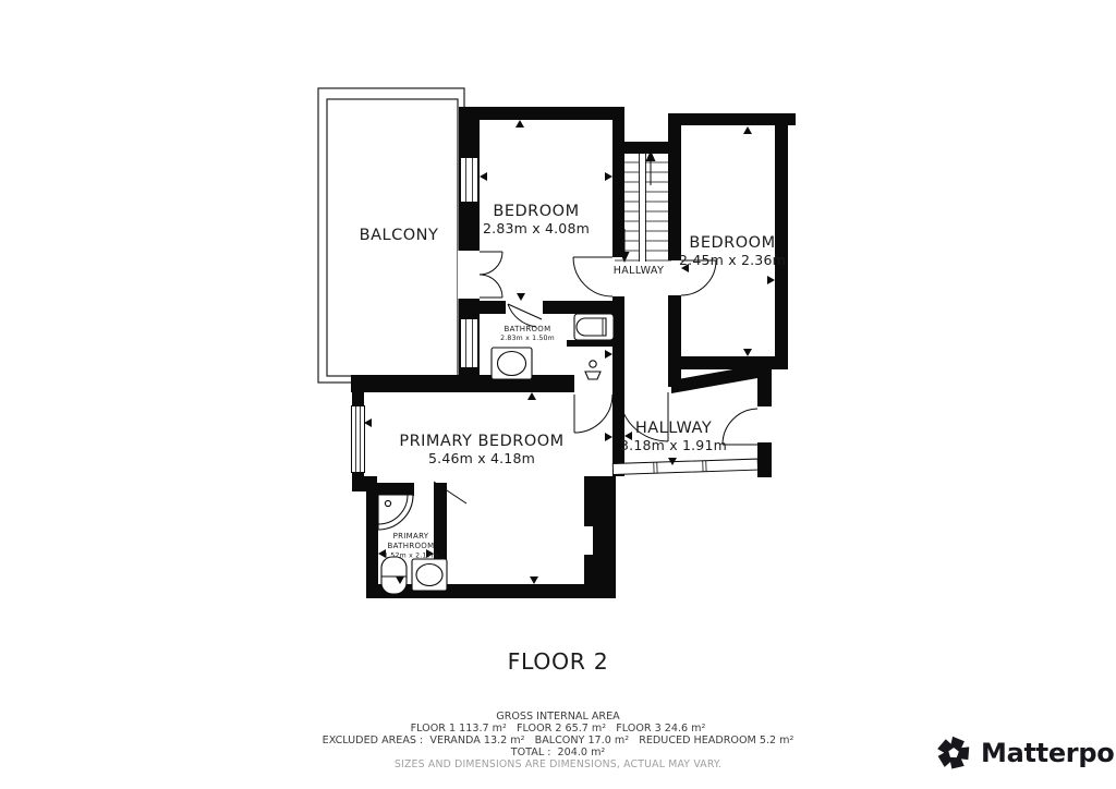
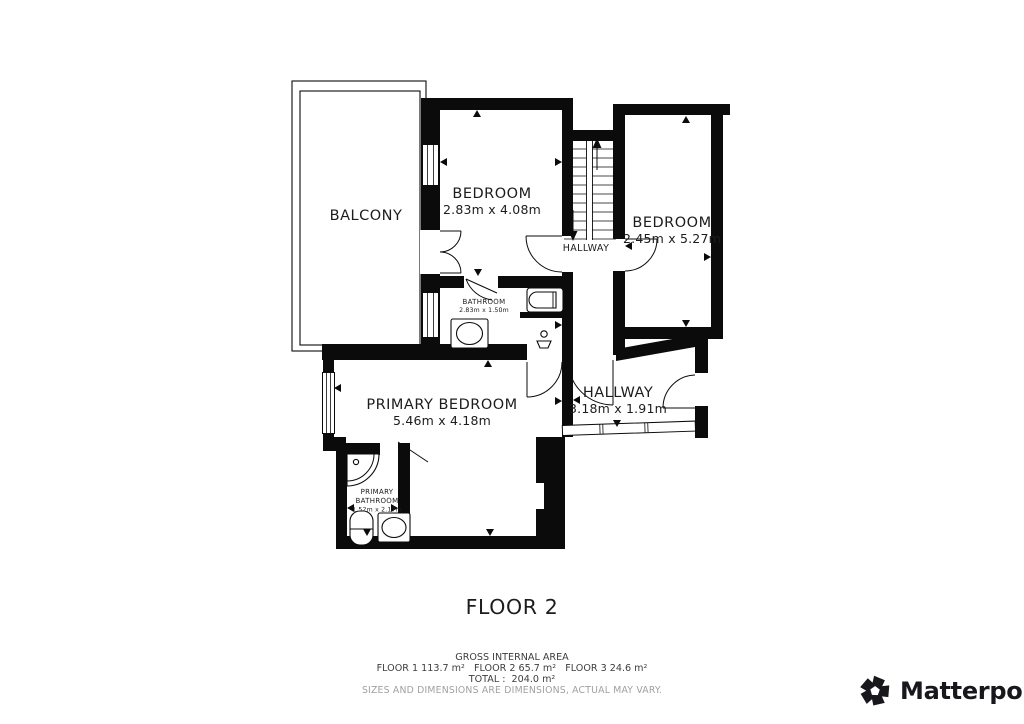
  BALCONY
  BEDROOM
  2.83m x 4.08m
  BEDROOM
- 2.45m x 2.36m
+ 2.45m x 5.27m
  HALLWAY
  BATHROOM
  PRIMARY BEDROOM
  5.46m x 4.18m
  HALLWAY
  3.18m x 1.91m
  PRIMARY
  BATHROOM
  FLOOR 2
  GROSS INTERNAL AREA
  FLOOR 1 113.7 m² FLOOR 2 65.7 m² FLOOR 3 24.6 m²
- EXCLUDED AREAS : VERANDA 13.2 m² BALCONY 17.0 m² REDUCED HEADROOM 5.2 m²
  TOTAL : 204.0 m²
  SIZES AND DIMENSIONS ARE DIMENSIONS, ACTUAL MAY VARY.
  Matterpo
